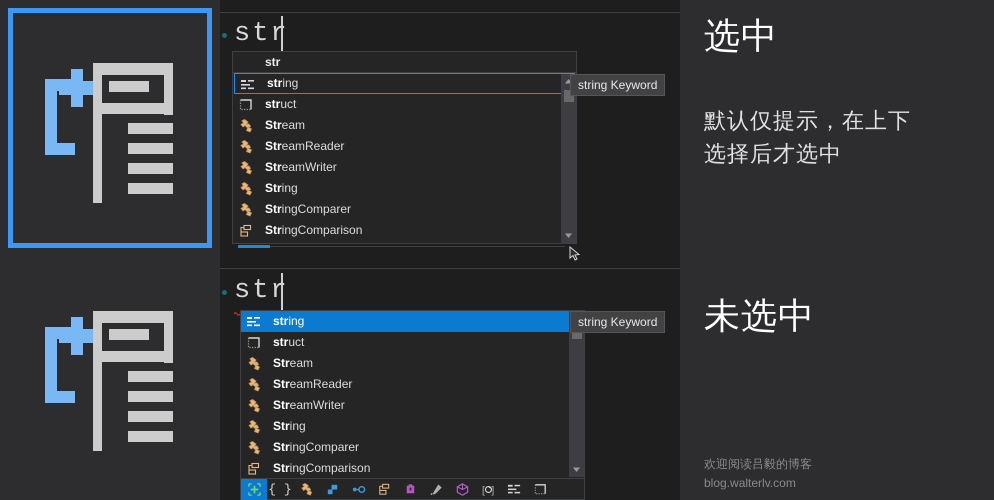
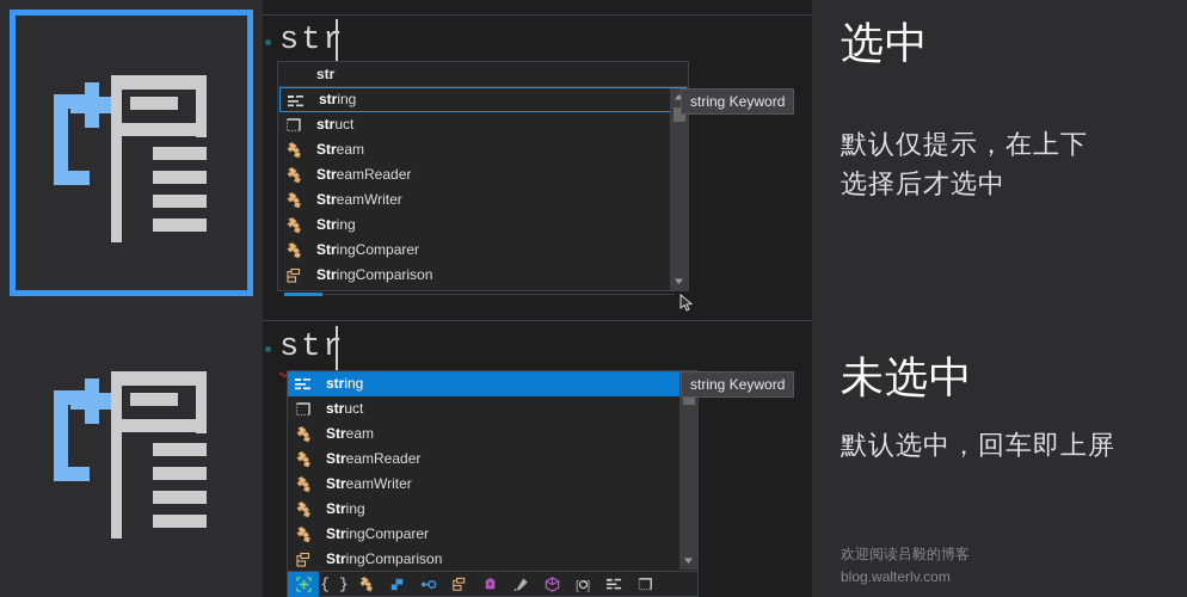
  str
  str
  string
  struct
  Stream
  StreamReader
  StreamWriter
  String
  StringComparer
  StringComparison
  string Keyword
  str
  string
  struct
  Stream
  StreamReader
  StreamWriter
  String
  StringComparer
  StringComparison
  { }
  [
  ]
  string Keyword
  选中
  默认仅提示，在上下
  选择后才选中
  未选中
+ 默认选中，回车即上屏
  欢迎阅读吕毅的博客
  blog.walterlv.com
